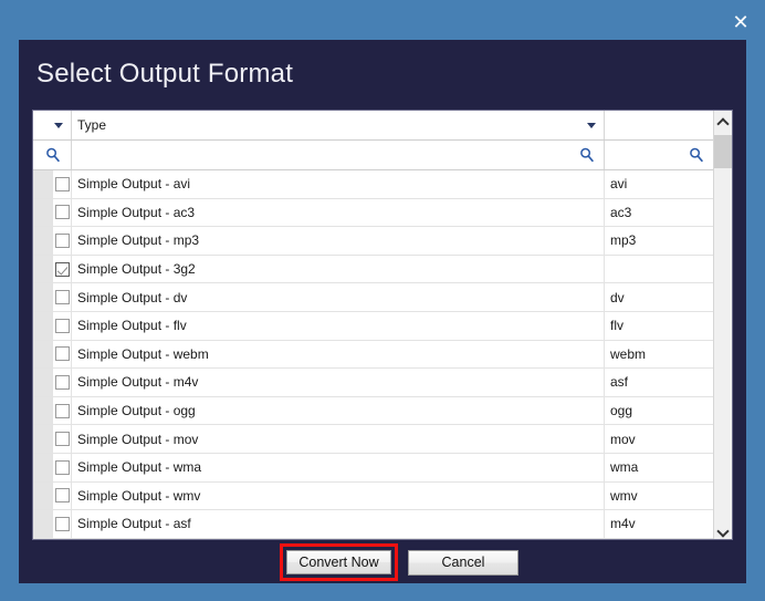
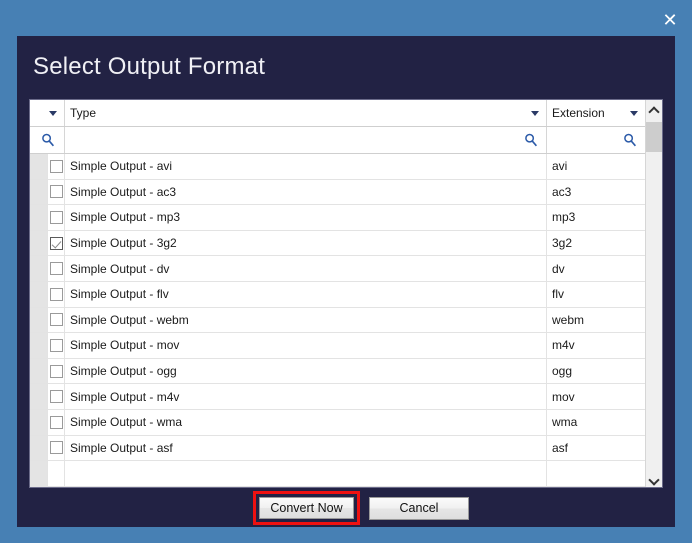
  ✕
  Select Output Format
  Type
+ Extension
  Simple Output - avi
  avi
  Simple Output - ac3
  ac3
  Simple Output - mp3
  mp3
  Simple Output - 3g2
+ 3g2
  Simple Output - dv
  dv
  Simple Output - flv
  flv
  Simple Output - webm
  webm
- Simple Output - m4v
+ Simple Output - mov
- asf
+ m4v
  Simple Output - ogg
  ogg
- Simple Output - mov
+ Simple Output - m4v
  mov
  Simple Output - wma
  wma
- Simple Output - wmv
- wmv
  Simple Output - asf
- m4v
+ asf
  Convert Now
  Cancel
